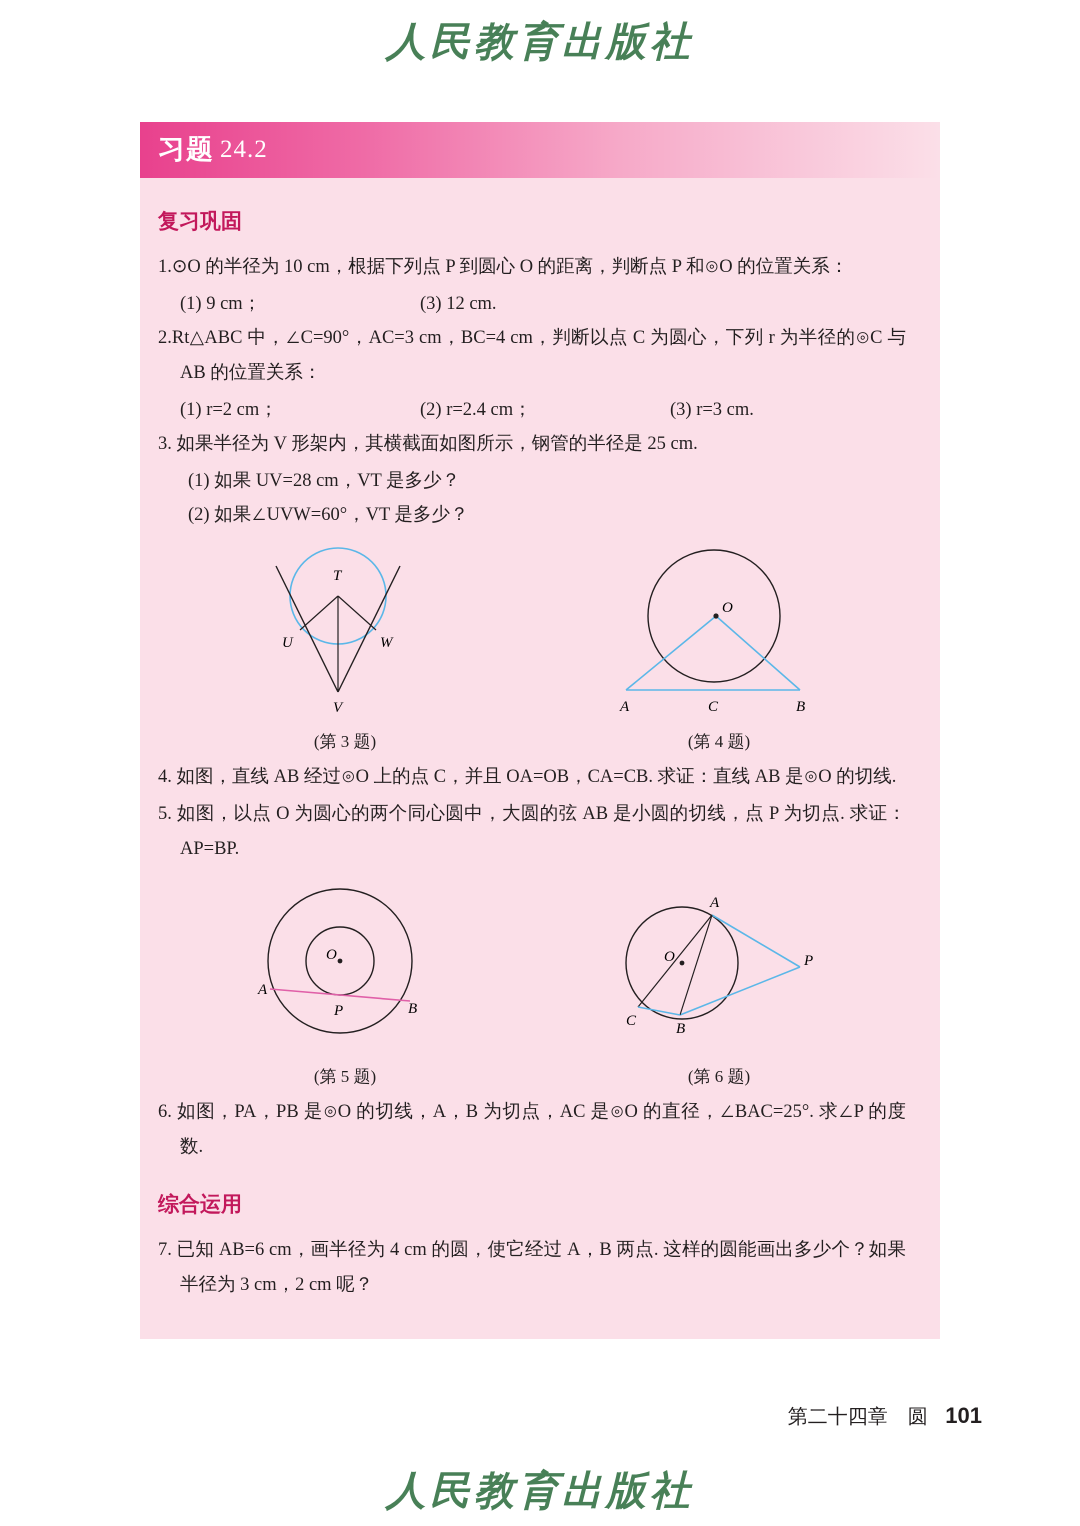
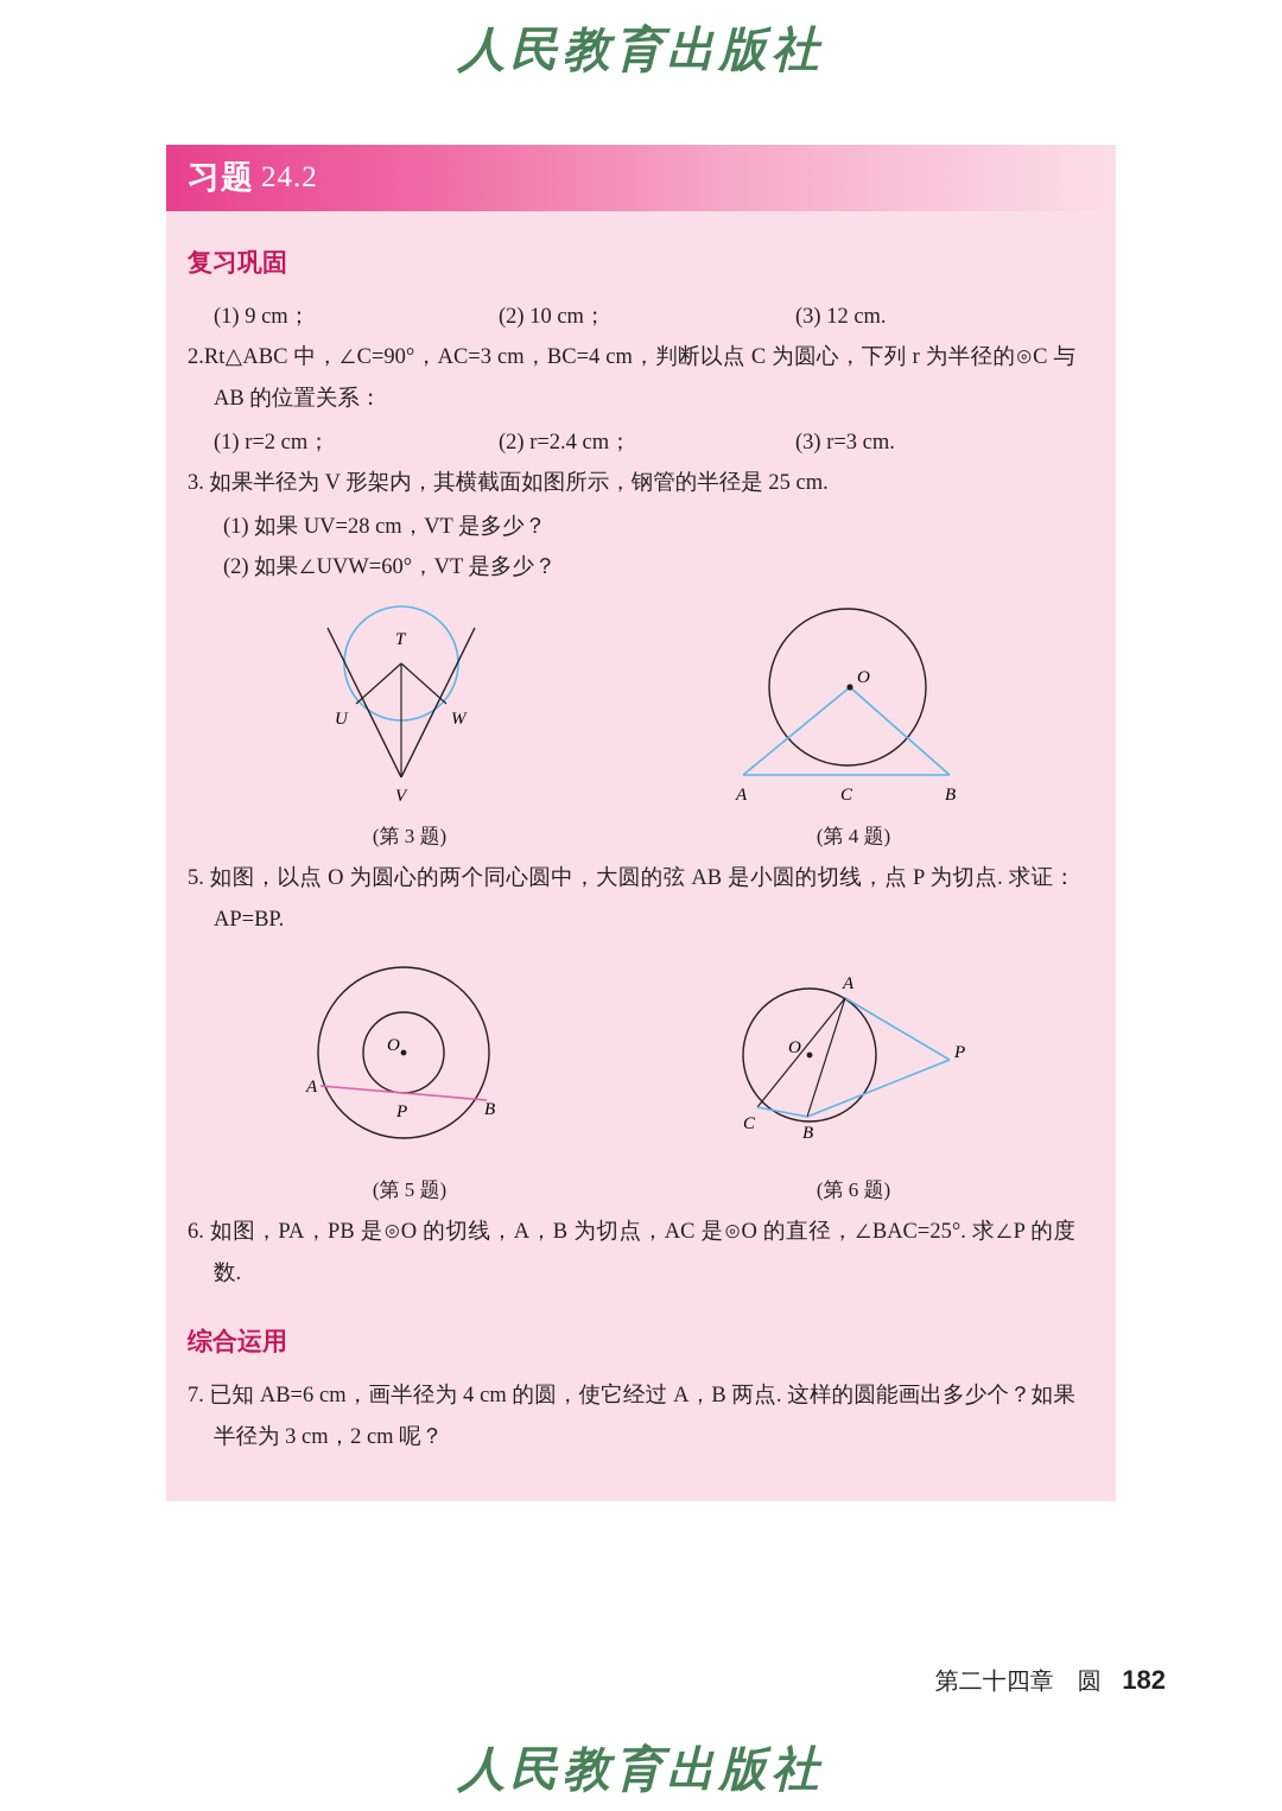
  人民教育出版社
  习题
  24.2
  复习巩固
- 1.⊙O 的半径为 10 cm，根据下列点 P 到圆心 O 的距离，判断点 P 和⊙O 的位置关系：
  (1) 9 cm；
+ (2) 10 cm；
  (3) 12 cm.
  2.Rt△ABC 中，∠C=90°，AC=3 cm，BC=4 cm，判断以点 C 为圆心，下列 r 为半径的⊙C 与 AB 的位置关系：
  (1) r=2 cm；
  (2) r=2.4 cm；
  (3) r=3 cm.
  3. 如果半径为 V 形架内，其横截面如图所示，钢管的半径是 25 cm.
  (1) 如果 UV=28 cm，VT 是多少？
  (2) 如果∠UVW=60°，VT 是多少？
  T
  U
  W
  V
  (第 3 题)
  O
  A
  C
  B
  (第 4 题)
- 4. 如图，直线 AB 经过⊙O 上的点 C，并且 OA=OB，CA=CB. 求证：直线 AB 是⊙O 的切线.
  5. 如图，以点 O 为圆心的两个同心圆中，大圆的弦 AB 是小圆的切线，点 P 为切点. 求证：AP=BP.
  O
  A
  P
  B
  (第 5 题)
  A
  O
  P
  C
  B
  (第 6 题)
  6. 如图，PA，PB 是⊙O 的切线，A，B 为切点，AC 是⊙O 的直径，∠BAC=25°. 求∠P 的度数.
  综合运用
  7. 已知 AB=6 cm，画半径为 4 cm 的圆，使它经过 A，B 两点. 这样的圆能画出多少个？如果半径为 3 cm，2 cm 呢？
- 第二十四章 圆 101
+ 第二十四章 圆 182
  人民教育出版社
